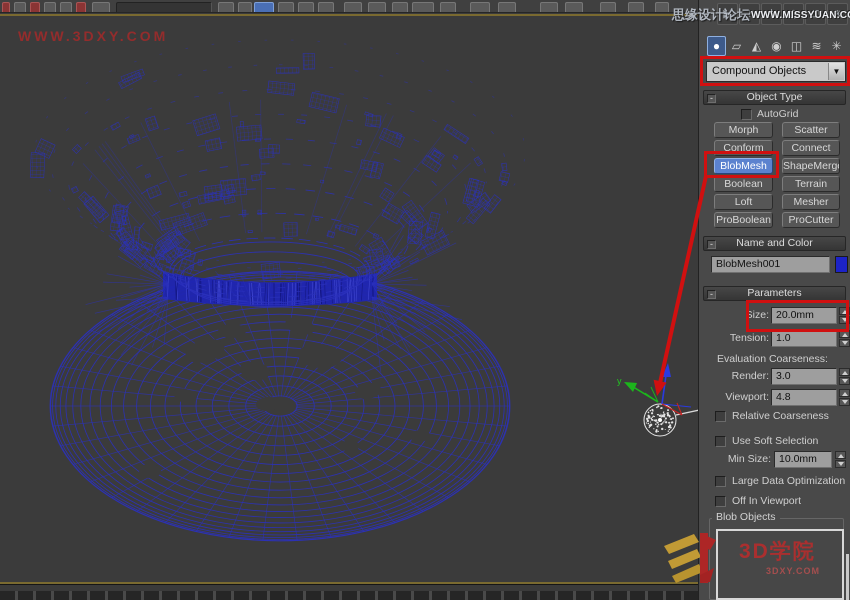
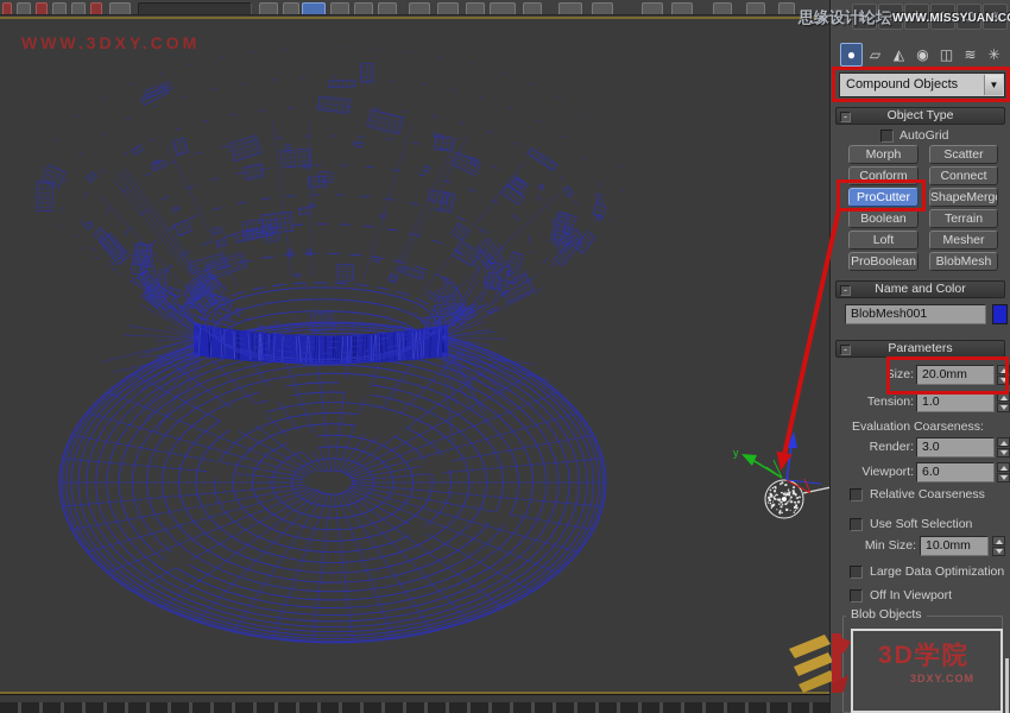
  y
  WWW.3DXY.COM
  ▶
  ≀
  ⋔
  ◎
  ⊡
  ⋇
  ●
  ▱
  ◭
  ◉
  ◫
  ≋
  ✳
  Compound Objects
  ▼
  -
  Object Type
  AutoGrid
  Morph
  Scatter
  Conform
  Connect
- BlobMesh
+ ProCutter
  ShapeMerg
  Boolean
  Terrain
  Loft
  Mesher
  ProBoolean
- ProCutter
+ BlobMesh
  -
  Name and Color
  BlobMesh001
  -
  Parameters
  Size:
  20.0mm
  Tension:
  1.0
  Evaluation Coarseness:
  Render:
  3.0
  Viewport:
- 4.8
+ 6.0
  Relative Coarseness
  Use Soft Selection
  Min Size:
  10.0mm
  Large Data Optimization
  Off In Viewport
  Blob Objects
  3D学院
  3DXY.COM
  思缘设计论坛
  WWW.MISSYUAN.C
